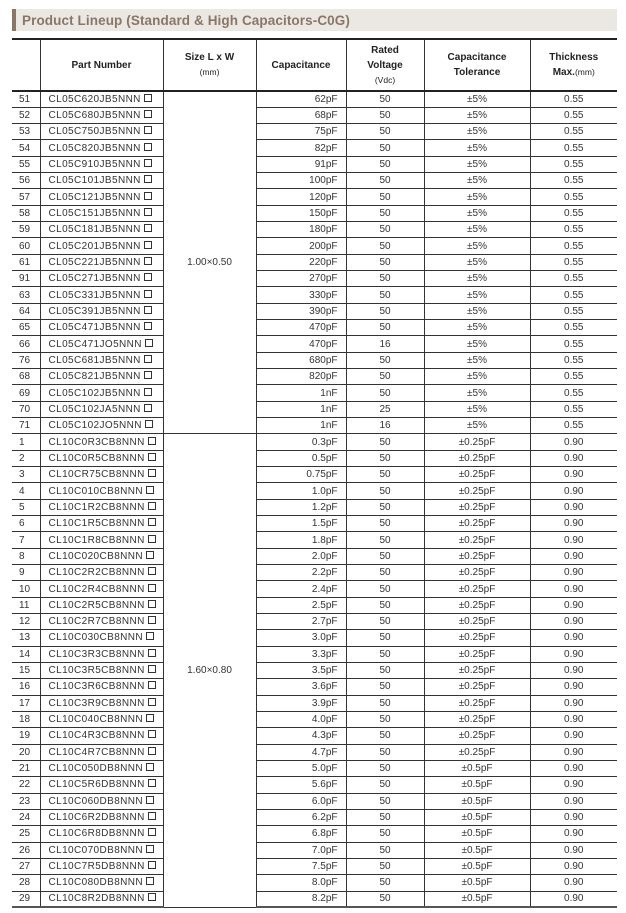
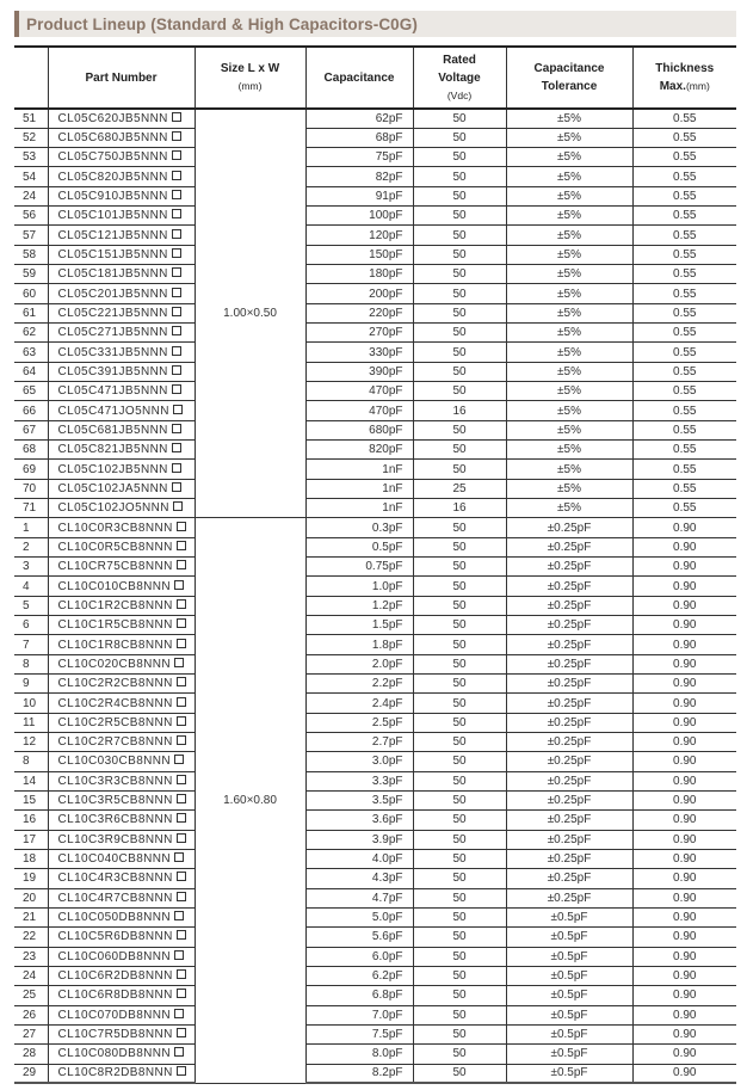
  Product Lineup (Standard & High Capacitors-C0G)
  	Part Number	Size L x W (mm)	Capacitance	Rated Voltage (Vdc)	Capacitance Tolerance	Thickness Max.(mm)
  51	CL05C620JB5NNN	1.00×0.50	62pF	50	±5%	0.55
  52	CL05C680JB5NNN	68pF	50	±5%	0.55
  53	CL05C750JB5NNN	75pF	50	±5%	0.55
  54	CL05C820JB5NNN	82pF	50	±5%	0.55
- 55	CL05C910JB5NNN	91pF	50	±5%	0.55
+ 24	CL05C910JB5NNN	91pF	50	±5%	0.55
  56	CL05C101JB5NNN	100pF	50	±5%	0.55
  57	CL05C121JB5NNN	120pF	50	±5%	0.55
  58	CL05C151JB5NNN	150pF	50	±5%	0.55
  59	CL05C181JB5NNN	180pF	50	±5%	0.55
  60	CL05C201JB5NNN	200pF	50	±5%	0.55
  61	CL05C221JB5NNN	220pF	50	±5%	0.55
- 91	CL05C271JB5NNN	270pF	50	±5%	0.55
+ 62	CL05C271JB5NNN	270pF	50	±5%	0.55
  63	CL05C331JB5NNN	330pF	50	±5%	0.55
  64	CL05C391JB5NNN	390pF	50	±5%	0.55
  65	CL05C471JB5NNN	470pF	50	±5%	0.55
  66	CL05C471JO5NNN	470pF	16	±5%	0.55
- 76	CL05C681JB5NNN	680pF	50	±5%	0.55
+ 67	CL05C681JB5NNN	680pF	50	±5%	0.55
  68	CL05C821JB5NNN	820pF	50	±5%	0.55
  69	CL05C102JB5NNN	1nF	50	±5%	0.55
  70	CL05C102JA5NNN	1nF	25	±5%	0.55
  71	CL05C102JO5NNN	1nF	16	±5%	0.55
  1	CL10C0R3CB8NNN	1.60×0.80	0.3pF	50	±0.25pF	0.90
  2	CL10C0R5CB8NNN	0.5pF	50	±0.25pF	0.90
  3	CL10CR75CB8NNN	0.75pF	50	±0.25pF	0.90
  4	CL10C010CB8NNN	1.0pF	50	±0.25pF	0.90
  5	CL10C1R2CB8NNN	1.2pF	50	±0.25pF	0.90
  6	CL10C1R5CB8NNN	1.5pF	50	±0.25pF	0.90
  7	CL10C1R8CB8NNN	1.8pF	50	±0.25pF	0.90
  8	CL10C020CB8NNN	2.0pF	50	±0.25pF	0.90
  9	CL10C2R2CB8NNN	2.2pF	50	±0.25pF	0.90
  10	CL10C2R4CB8NNN	2.4pF	50	±0.25pF	0.90
  11	CL10C2R5CB8NNN	2.5pF	50	±0.25pF	0.90
  12	CL10C2R7CB8NNN	2.7pF	50	±0.25pF	0.90
- 13	CL10C030CB8NNN	3.0pF	50	±0.25pF	0.90
+ 8	CL10C030CB8NNN	3.0pF	50	±0.25pF	0.90
  14	CL10C3R3CB8NNN	3.3pF	50	±0.25pF	0.90
  15	CL10C3R5CB8NNN	3.5pF	50	±0.25pF	0.90
  16	CL10C3R6CB8NNN	3.6pF	50	±0.25pF	0.90
  17	CL10C3R9CB8NNN	3.9pF	50	±0.25pF	0.90
  18	CL10C040CB8NNN	4.0pF	50	±0.25pF	0.90
  19	CL10C4R3CB8NNN	4.3pF	50	±0.25pF	0.90
  20	CL10C4R7CB8NNN	4.7pF	50	±0.25pF	0.90
  21	CL10C050DB8NNN	5.0pF	50	±0.5pF	0.90
  22	CL10C5R6DB8NNN	5.6pF	50	±0.5pF	0.90
  23	CL10C060DB8NNN	6.0pF	50	±0.5pF	0.90
  24	CL10C6R2DB8NNN	6.2pF	50	±0.5pF	0.90
  25	CL10C6R8DB8NNN	6.8pF	50	±0.5pF	0.90
  26	CL10C070DB8NNN	7.0pF	50	±0.5pF	0.90
  27	CL10C7R5DB8NNN	7.5pF	50	±0.5pF	0.90
  28	CL10C080DB8NNN	8.0pF	50	±0.5pF	0.90
  29	CL10C8R2DB8NNN	8.2pF	50	±0.5pF	0.90
